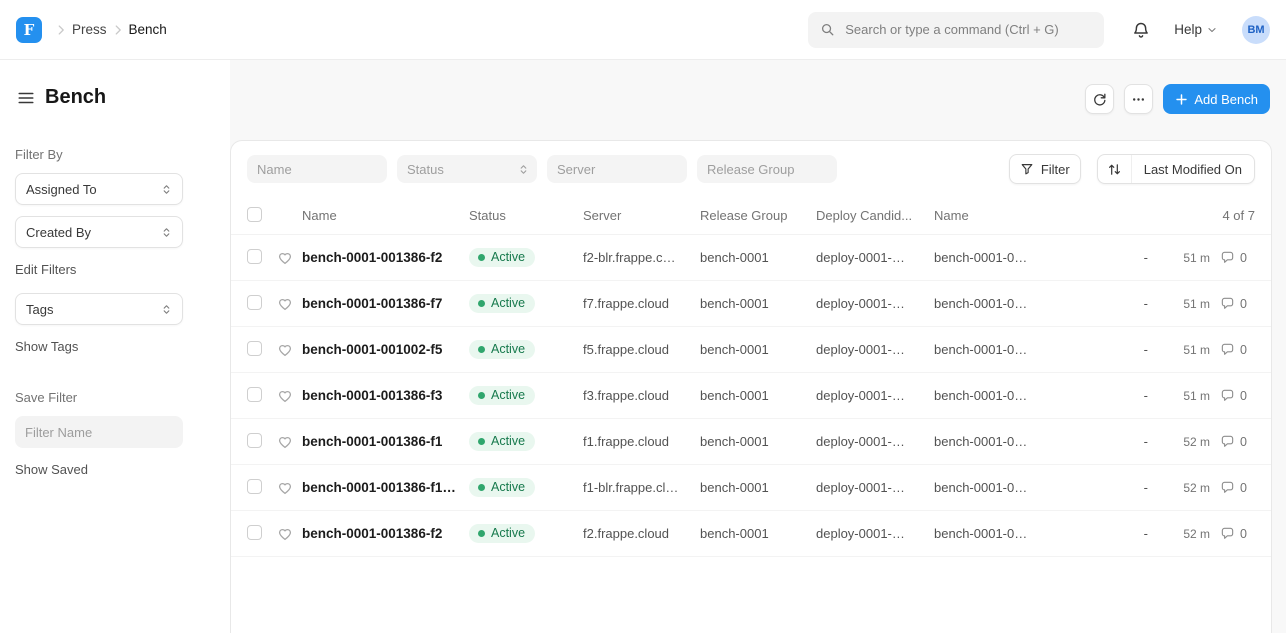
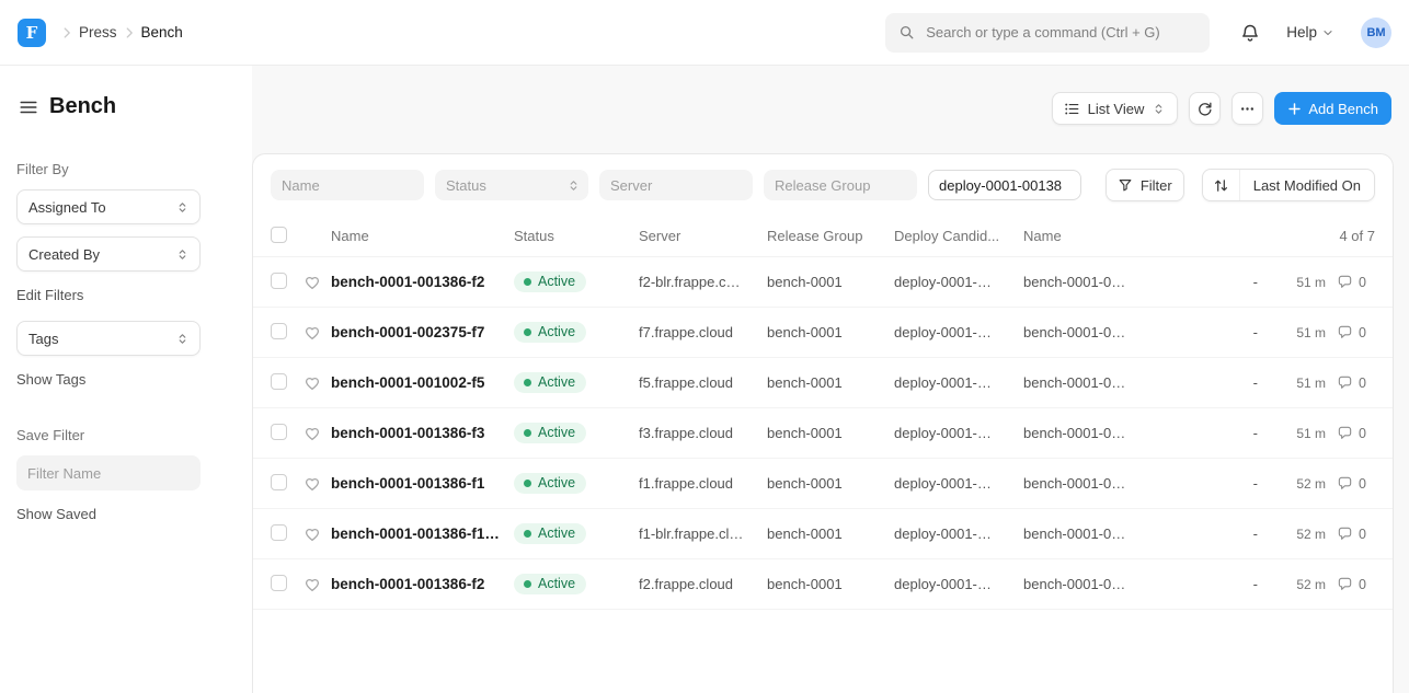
  F
  Press
  Bench
  Search or type a command (Ctrl + G)
  Help
  BM
  Bench
  Filter By
  Assigned To
  Created By
  Edit Filters
  Tags
  Show Tags
  Save Filter
  Filter Name
  Show Saved
+ List View
  Add Bench
  Name
  Status
  Server
  Release Group
+ deploy-0001-00138
  Filter
  Last Modified On
  Name
  Status
  Server
  Release Group
  Deploy Candid...
  Name
  4 of 7
  bench-0001-001386-f2
  Active
  f2-blr.frappe.c…
  bench-0001
  deploy-0001-…
  bench-0001-0…
  -
  51 m
  0
- bench-0001-001386-f7
+ bench-0001-002375-f7
  Active
  f7.frappe.cloud
  bench-0001
  deploy-0001-…
  bench-0001-0…
  -
  51 m
  0
  bench-0001-001002-f5
  Active
  f5.frappe.cloud
  bench-0001
  deploy-0001-…
  bench-0001-0…
  -
  51 m
  0
  bench-0001-001386-f3
  Active
  f3.frappe.cloud
  bench-0001
  deploy-0001-…
  bench-0001-0…
  -
  51 m
  0
  bench-0001-001386-f1
  Active
  f1.frappe.cloud
  bench-0001
  deploy-0001-…
  bench-0001-0…
  -
  52 m
  0
  bench-0001-001386-f1…
  Active
  f1-blr.frappe.cl…
  bench-0001
  deploy-0001-…
  bench-0001-0…
  -
  52 m
  0
  bench-0001-001386-f2
  Active
  f2.frappe.cloud
  bench-0001
  deploy-0001-…
  bench-0001-0…
  -
  52 m
  0
